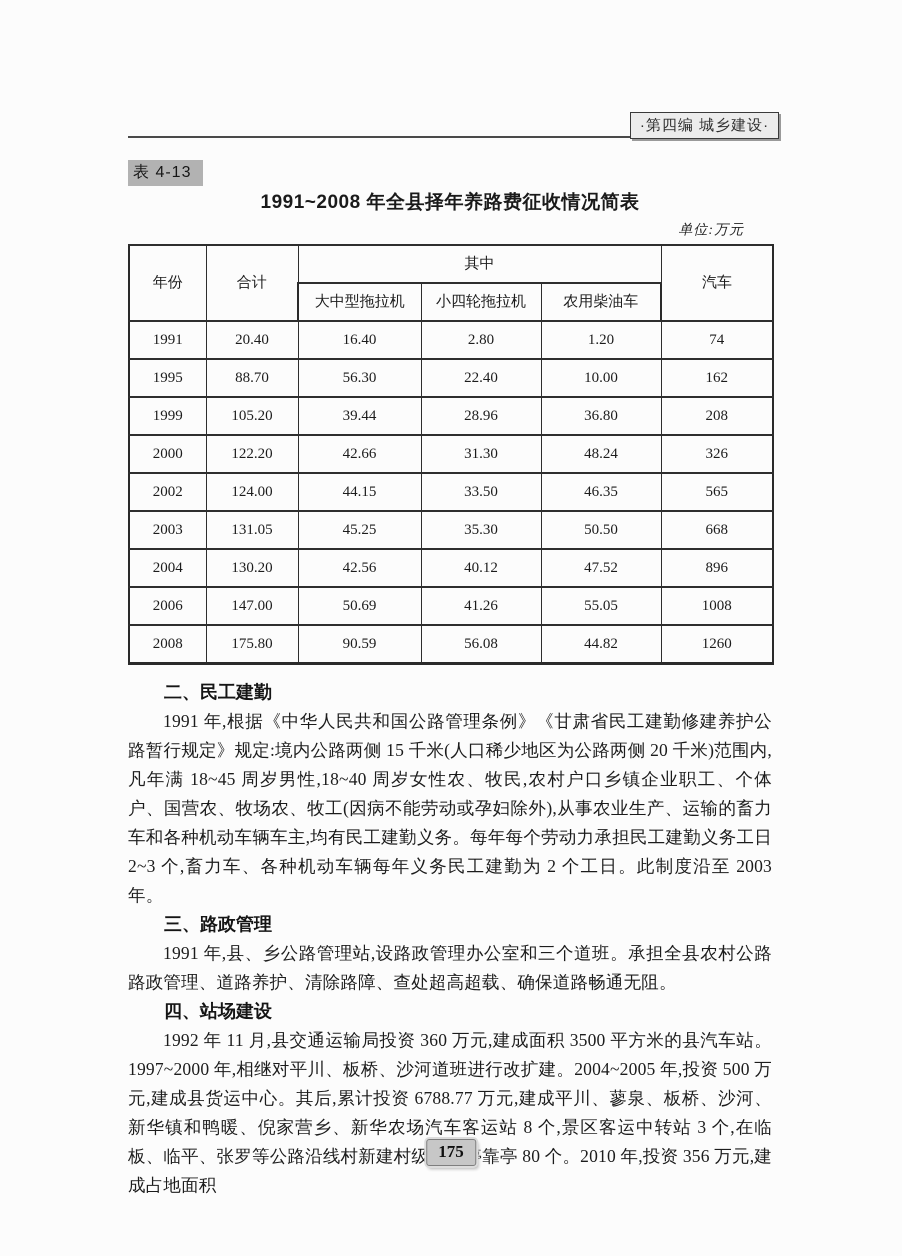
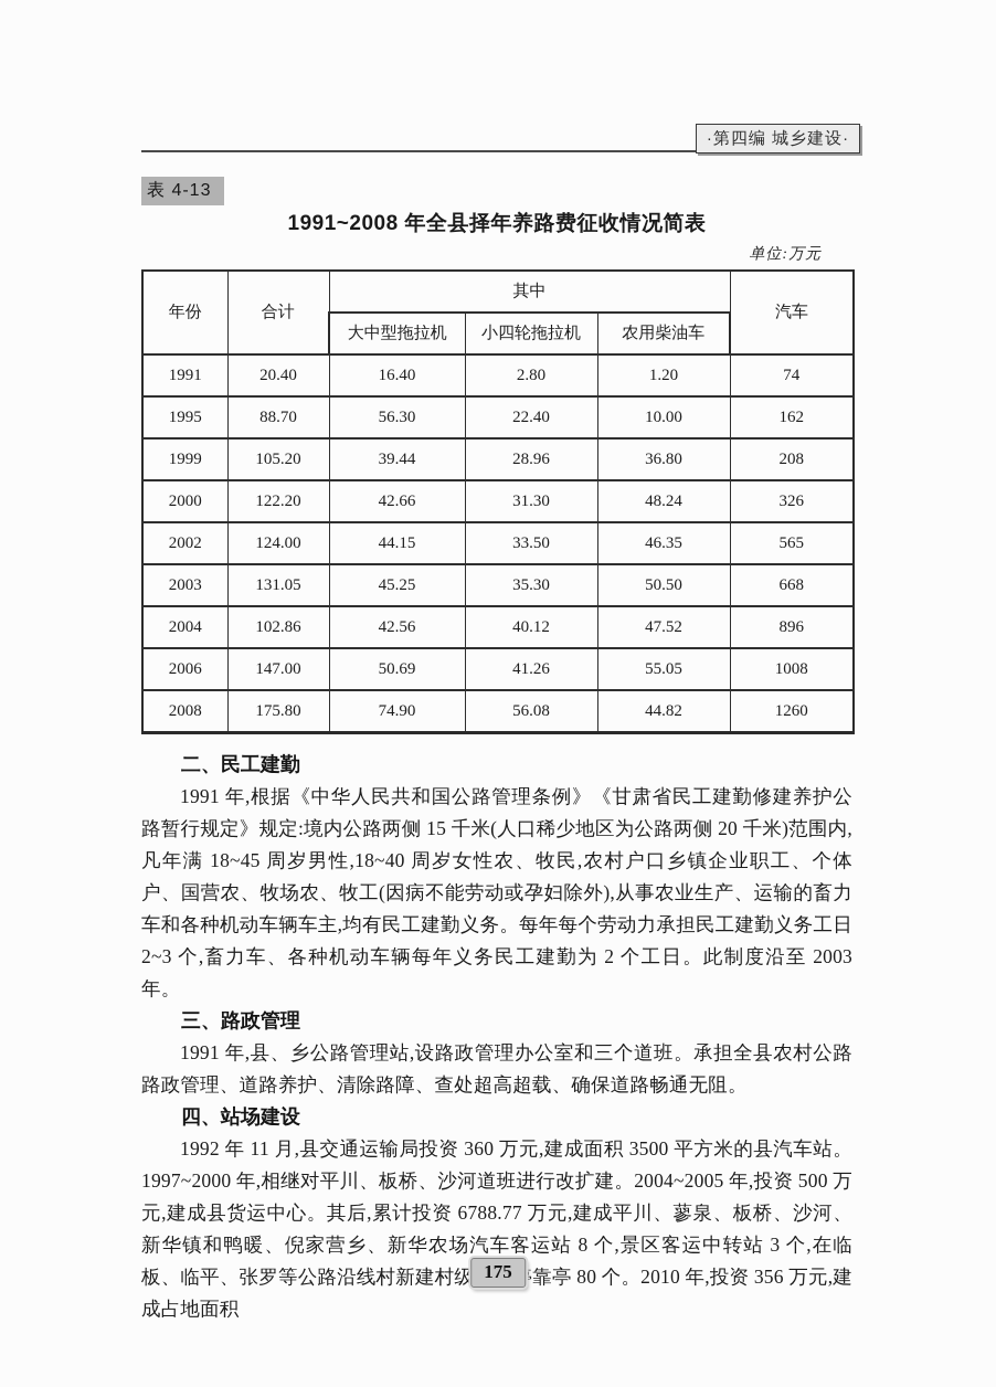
  ·第四编 城乡建设·
  表 4-13
  1991~2008 年全县择年养路费征收情况简表
  单位:万元
  年份	合计	其中	汽车
  大中型拖拉机	小四轮拖拉机	农用柴油车
  1991	20.40	16.40	2.80	1.20	74
  1995	88.70	56.30	22.40	10.00	162
  1999	105.20	39.44	28.96	36.80	208
  2000	122.20	42.66	31.30	48.24	326
  2002	124.00	44.15	33.50	46.35	565
  2003	131.05	45.25	35.30	50.50	668
- 2004	130.20	42.56	40.12	47.52	896
+ 2004	102.86	42.56	40.12	47.52	896
  2006	147.00	50.69	41.26	55.05	1008
- 2008	175.80	90.59	56.08	44.82	1260
+ 2008	175.80	74.90	56.08	44.82	1260
  二、民工建勤
  1991 年,根据《中华人民共和国公路管理条例》《甘肃省民工建勤修建养护公路暂行规定》规定:境内公路两侧 15 千米(人口稀少地区为公路两侧 20 千米)范围内,凡年满 18~45 周岁男性,18~40 周岁女性农、牧民,农村户口乡镇企业职工、个体户、国营农、牧场农、牧工(因病不能劳动或孕妇除外),从事农业生产、运输的畜力车和各种机动车辆车主,均有民工建勤义务。每年每个劳动力承担民工建勤义务工日 2~3 个,畜力车、各种机动车辆每年义务民工建勤为 2 个工日。此制度沿至 2003 年。
  三、路政管理
  1991 年,县、乡公路管理站,设路政管理办公室和三个道班。承担全县农村公路路政管理、道路养护、清除路障、查处超高超载、确保道路畅通无阻。
  四、站场建设
  1992 年 11 月,县交通运输局投资 360 万元,建成面积 3500 平方米的县汽车站。1997~2000 年,相继对平川、板桥、沙河道班进行改扩建。2004~2005 年,投资 500 万元,建成县货运中心。其后,累计投资 6788.77 万元,建成平川、蓼泉、板桥、沙河、新华镇和鸭暖、倪家营乡、新华农场汽车客运站 8 个,景区客运中转站 3 个,在临板、临平、张罗等公路沿线村新建村级靠亭 80 个。2010 年,投资 356 万元,建成占地面积
  175
